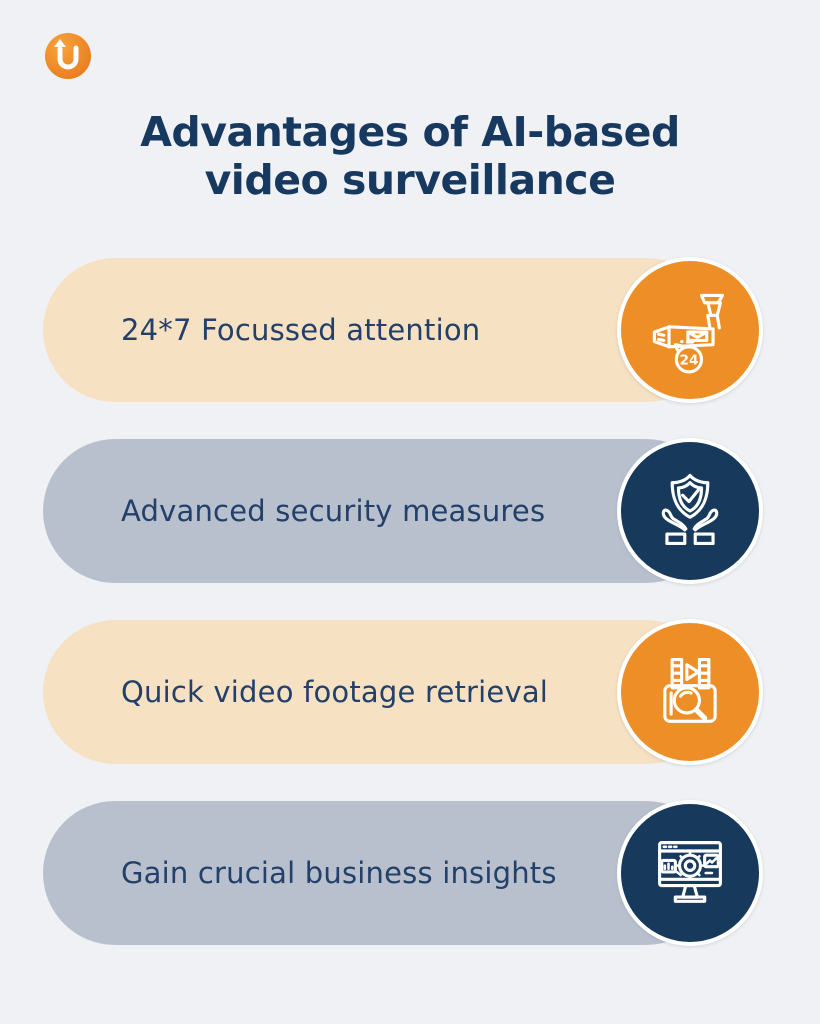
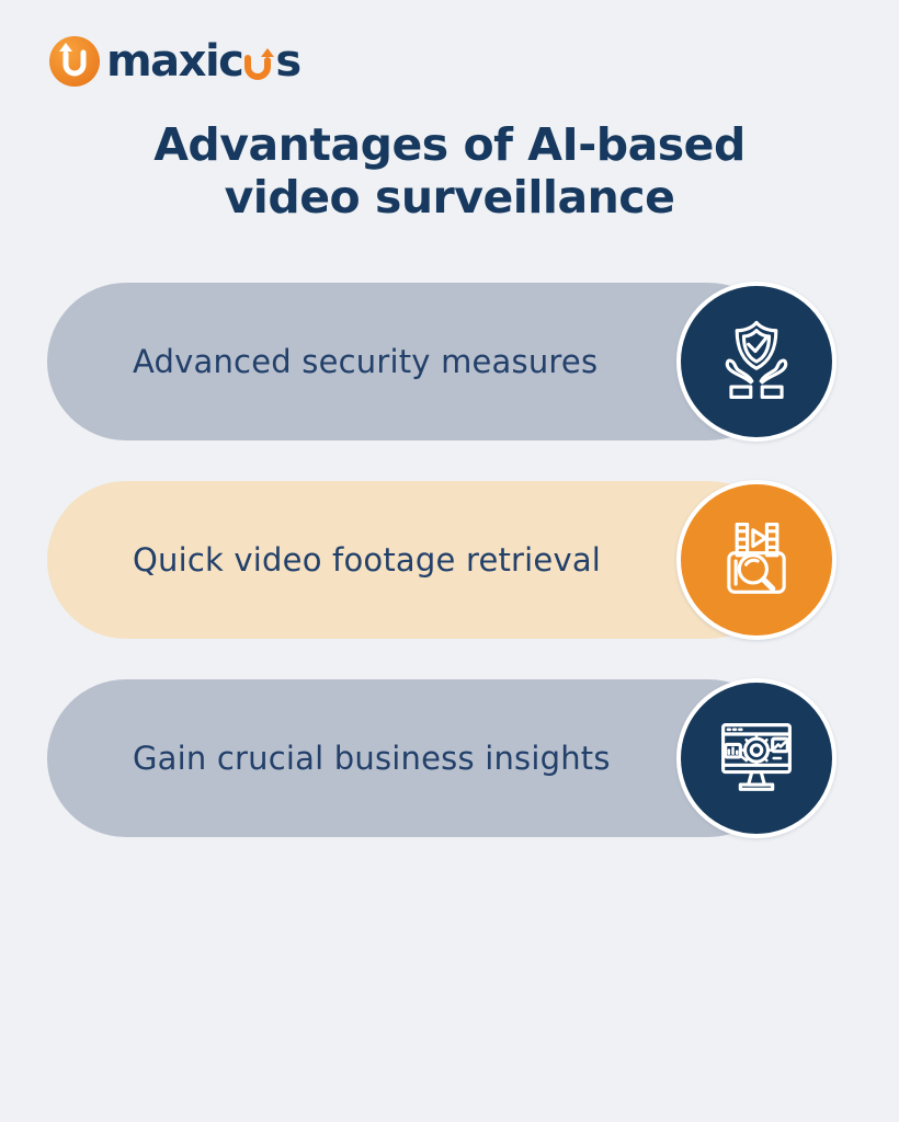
+ maxic
+ s
  Advantages of AI-based
  video surveillance
- 24*7 Focussed attention
- 24
  Advanced security measures
  Quick video footage retrieval
  Gain crucial business insights
